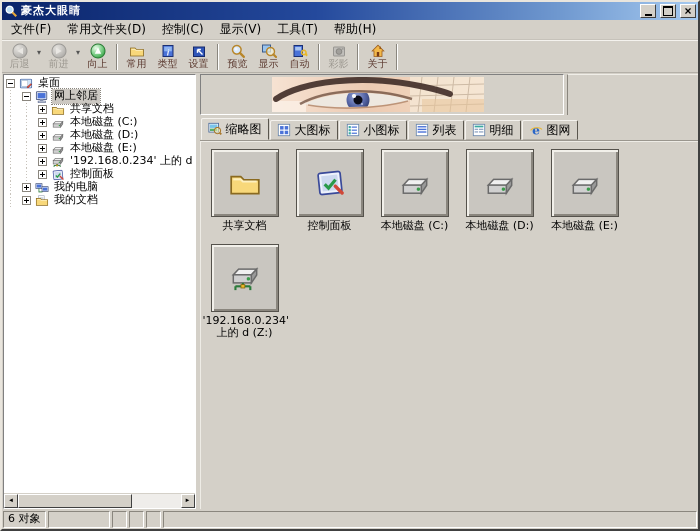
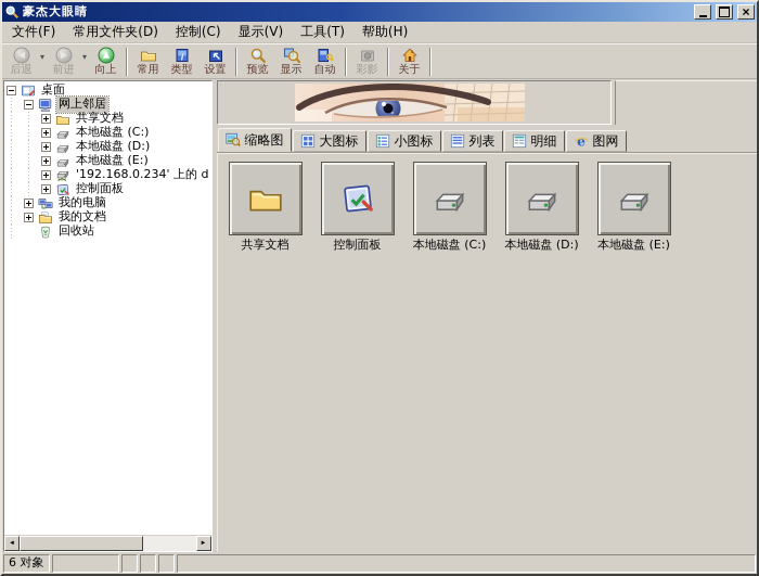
  豪杰大眼睛
  文件(F)
  常用文件夹(D)
  控制(C)
  显示(V)
  工具(T)
  帮助(H)
  后退
  前进
  向上
  常用
  i
  类型
  设置
  预览
  显示
  自动
  彩影
  关于
  桌面
  网上邻居
  共享文档
  本地磁盘 (C:)
  本地磁盘 (D:)
  本地磁盘 (E:)
  '192.168.0.234' 上的 d
  控制面板
  我的电脑
  我的文档
+ 回收站
  缩略图
  大图标
  小图标
  列表
  明细
  e
  图网
  共享文档
  控制面板
  本地磁盘 (C:)
  本地磁盘 (D:)
  本地磁盘 (E:)
- '192.168.0.234' 上的 d (Z:)
  6 对象
